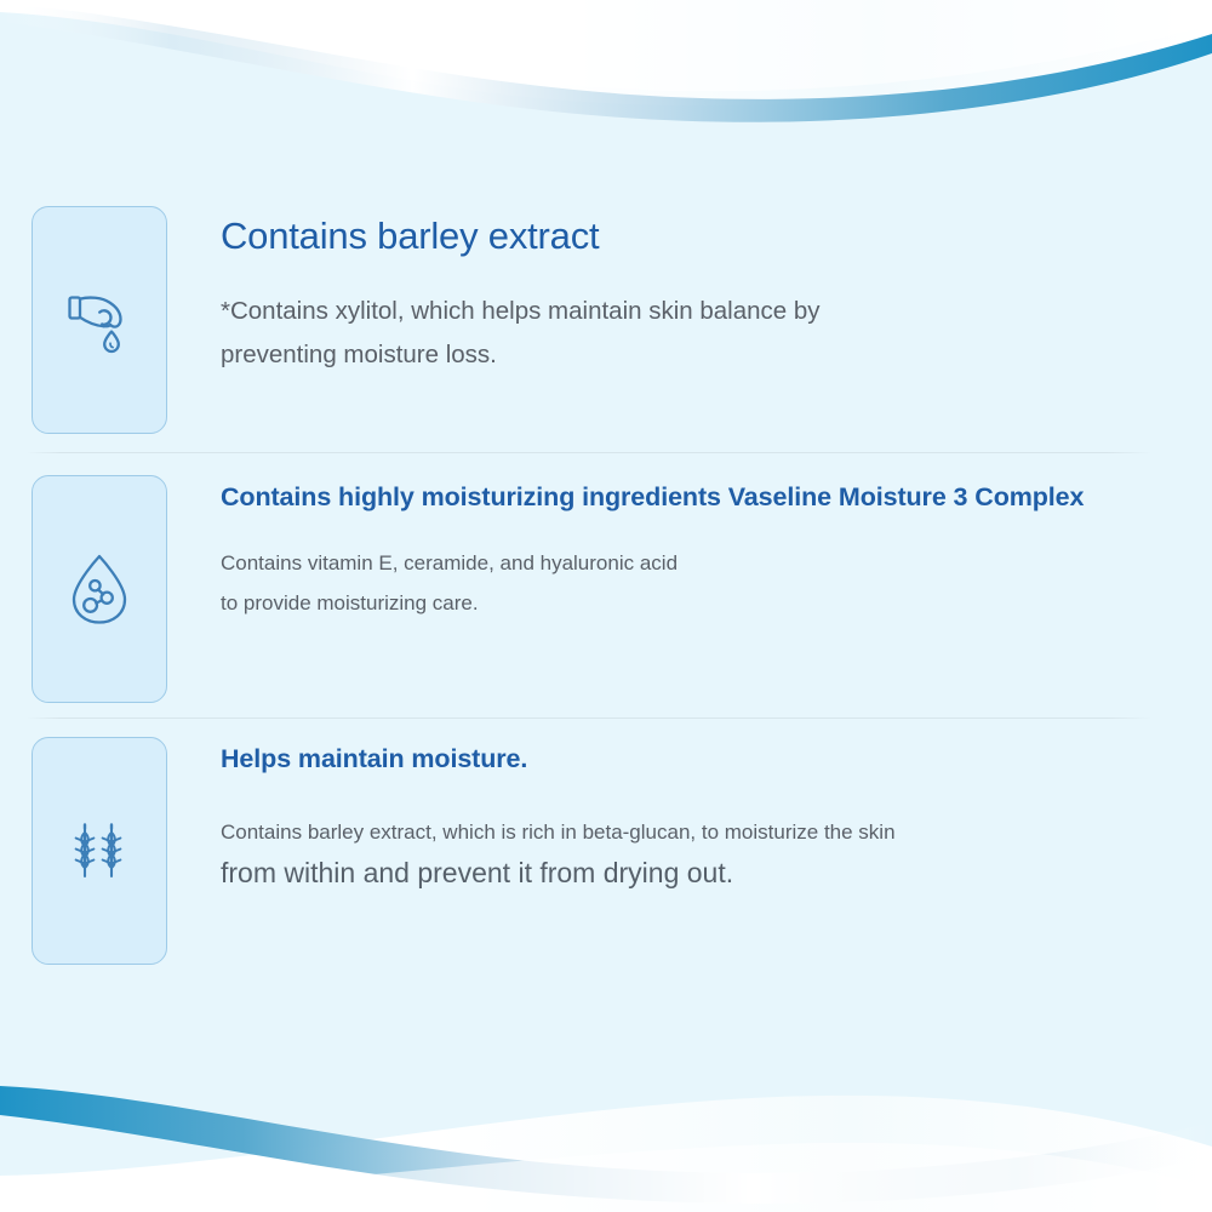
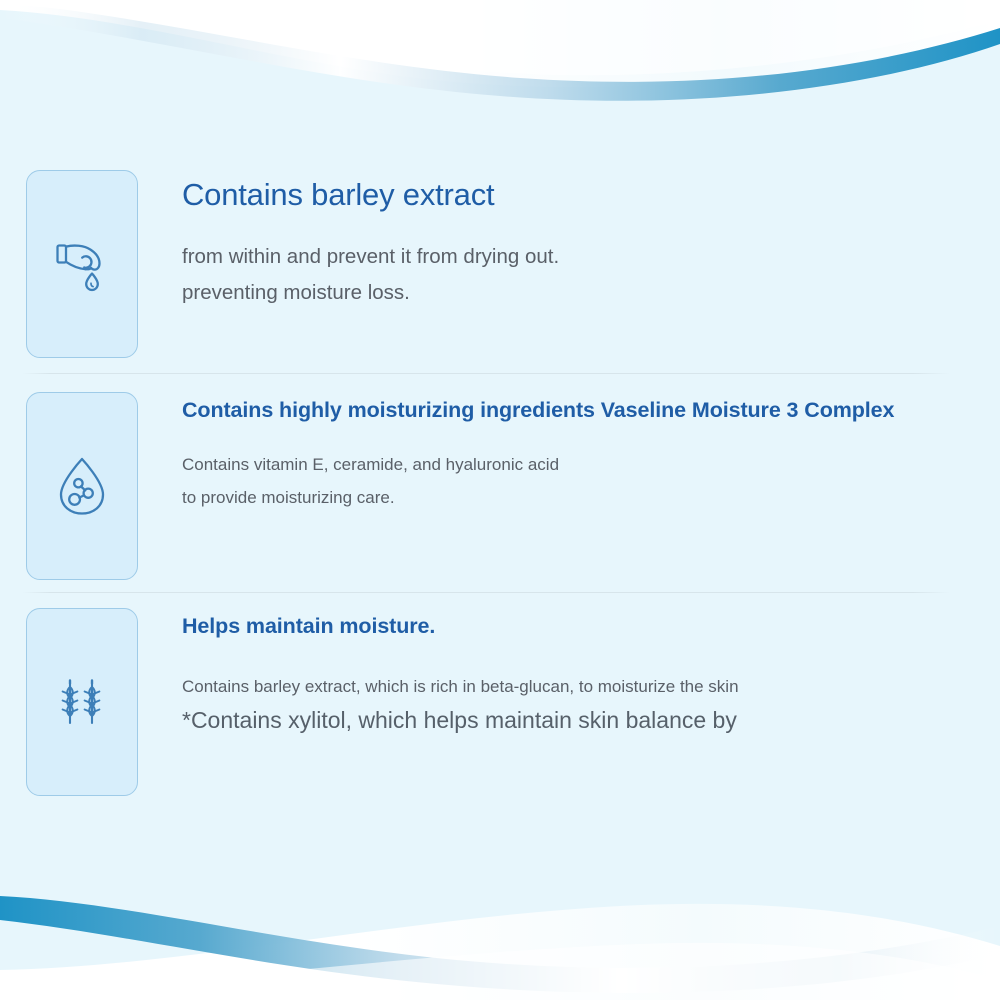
  Contains barley extract
- *Contains xylitol, which helps maintain skin balance by
+ from within and prevent it from drying out.
  preventing moisture loss.
  Contains highly moisturizing ingredients Vaseline Moisture 3 Complex
  Contains vitamin E, ceramide, and hyaluronic acid
  to provide moisturizing care.
  Helps maintain moisture.
  Contains barley extract, which is rich in beta-glucan, to moisturize the skin
- from within and prevent it from drying out.
+ *Contains xylitol, which helps maintain skin balance by
